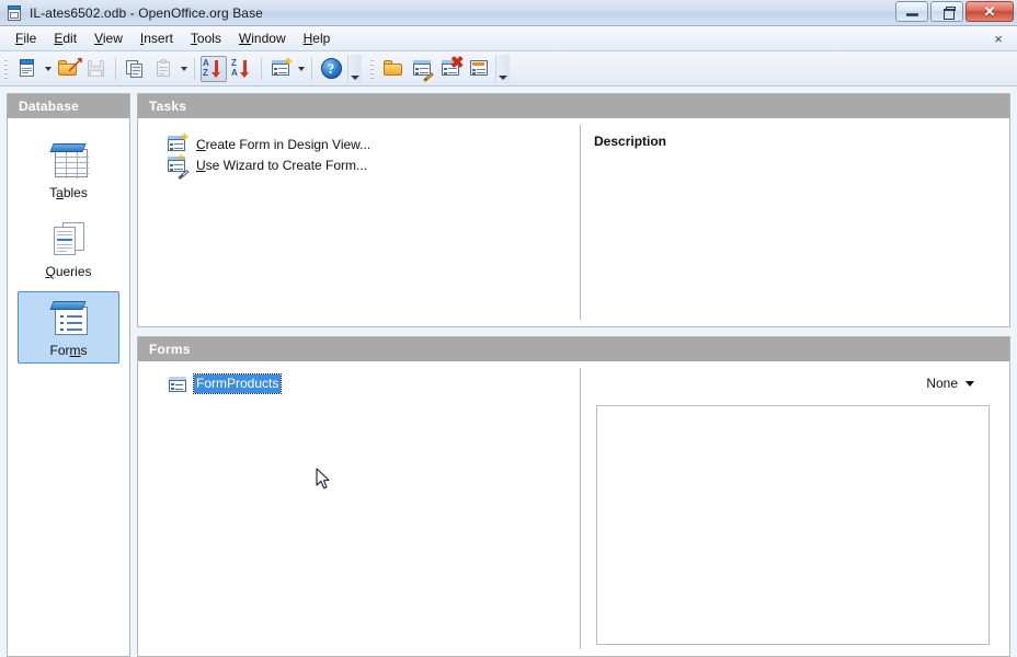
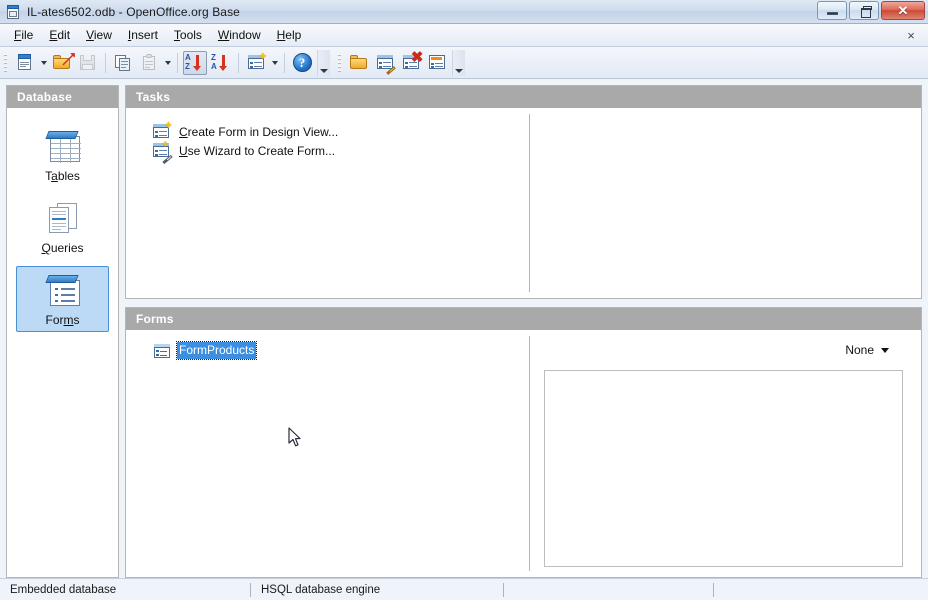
  IL-ates6502.odb - OpenOffice.org Base
  ✕
  File
  Edit
  View
  Insert
  Tools
  Window
  Help
  ×
  A
  Z
  Z
  A
  ✦
  ?
  ✖
  Database
  Tables
  Queries
  Forms
  Tasks
  ✦
  Create Form in Design View...
  ✦
  Use Wizard to Create Form...
- Description
  Forms
  FormProducts
  None
+ Embedded database
+ HSQL database engine
